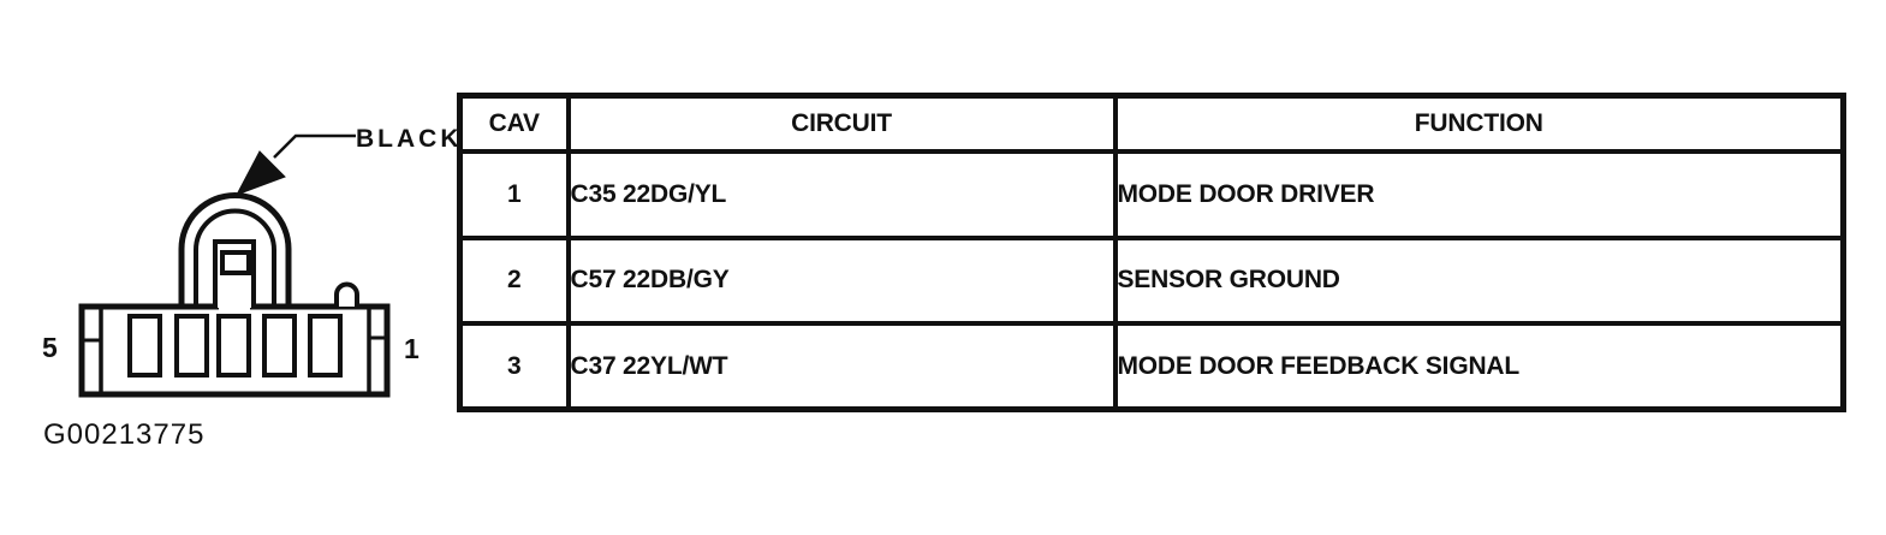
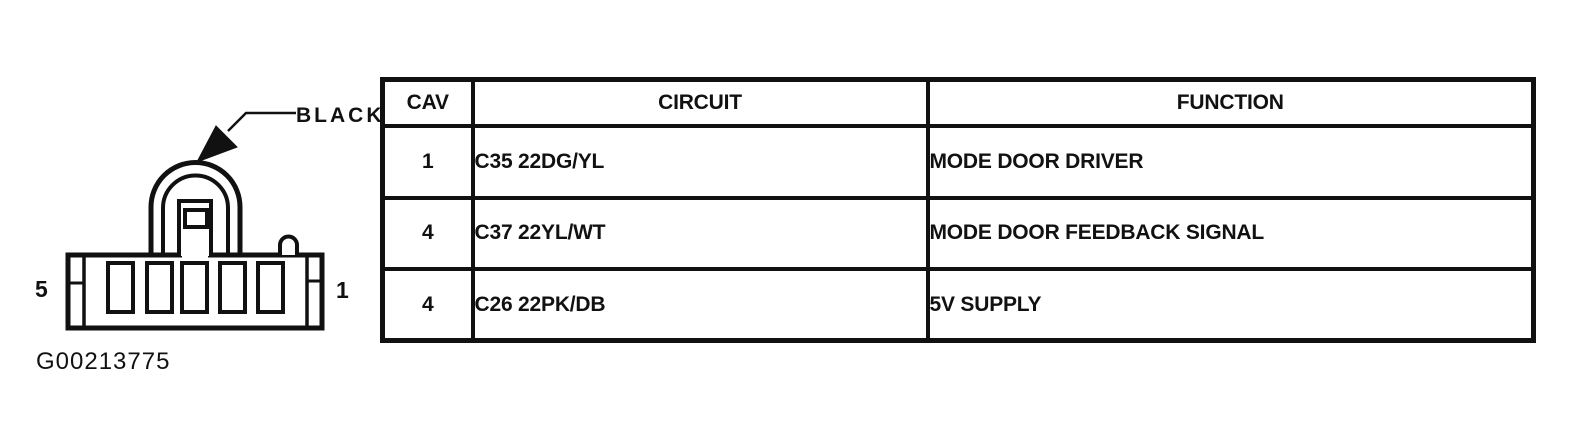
  BLACK
  5
  1
  G00213775
  CAV	CIRCUIT	FUNCTION
  1	C35 22DG/YL	MODE DOOR DRIVER
- 2	C57 22DB/GY	SENSOR GROUND
- 3	C37 22YL/WT	MODE DOOR FEEDBACK SIGNAL
+ 4	C37 22YL/WT	MODE DOOR FEEDBACK SIGNAL
+ 4	C26 22PK/DB	5V SUPPLY
